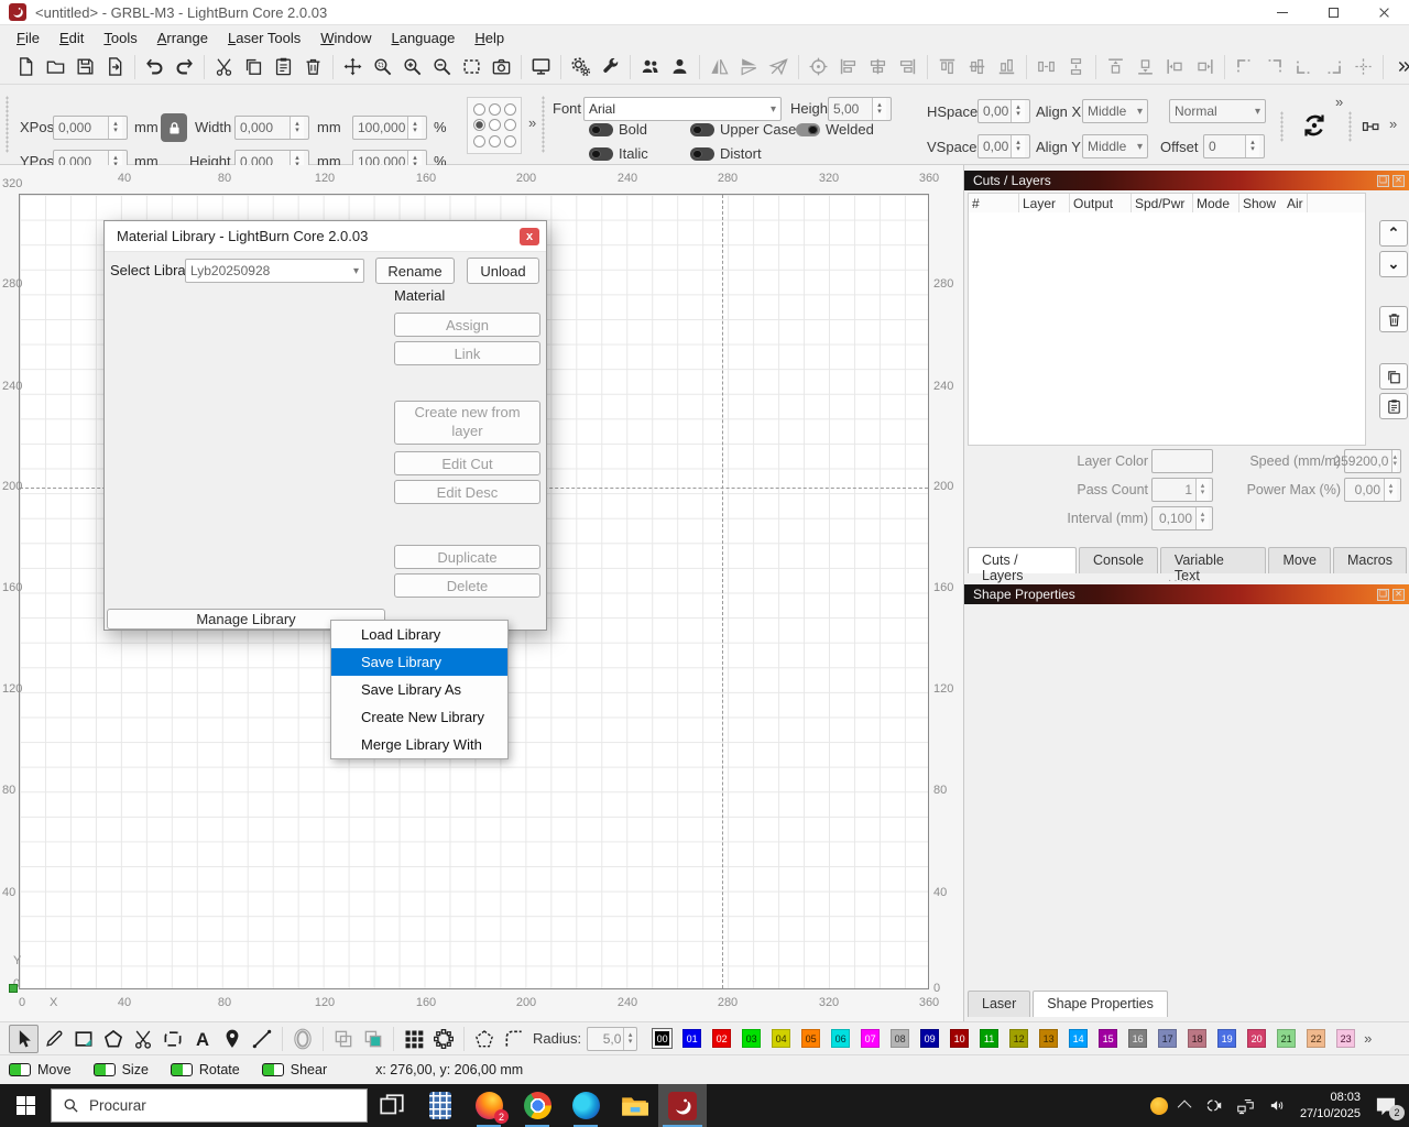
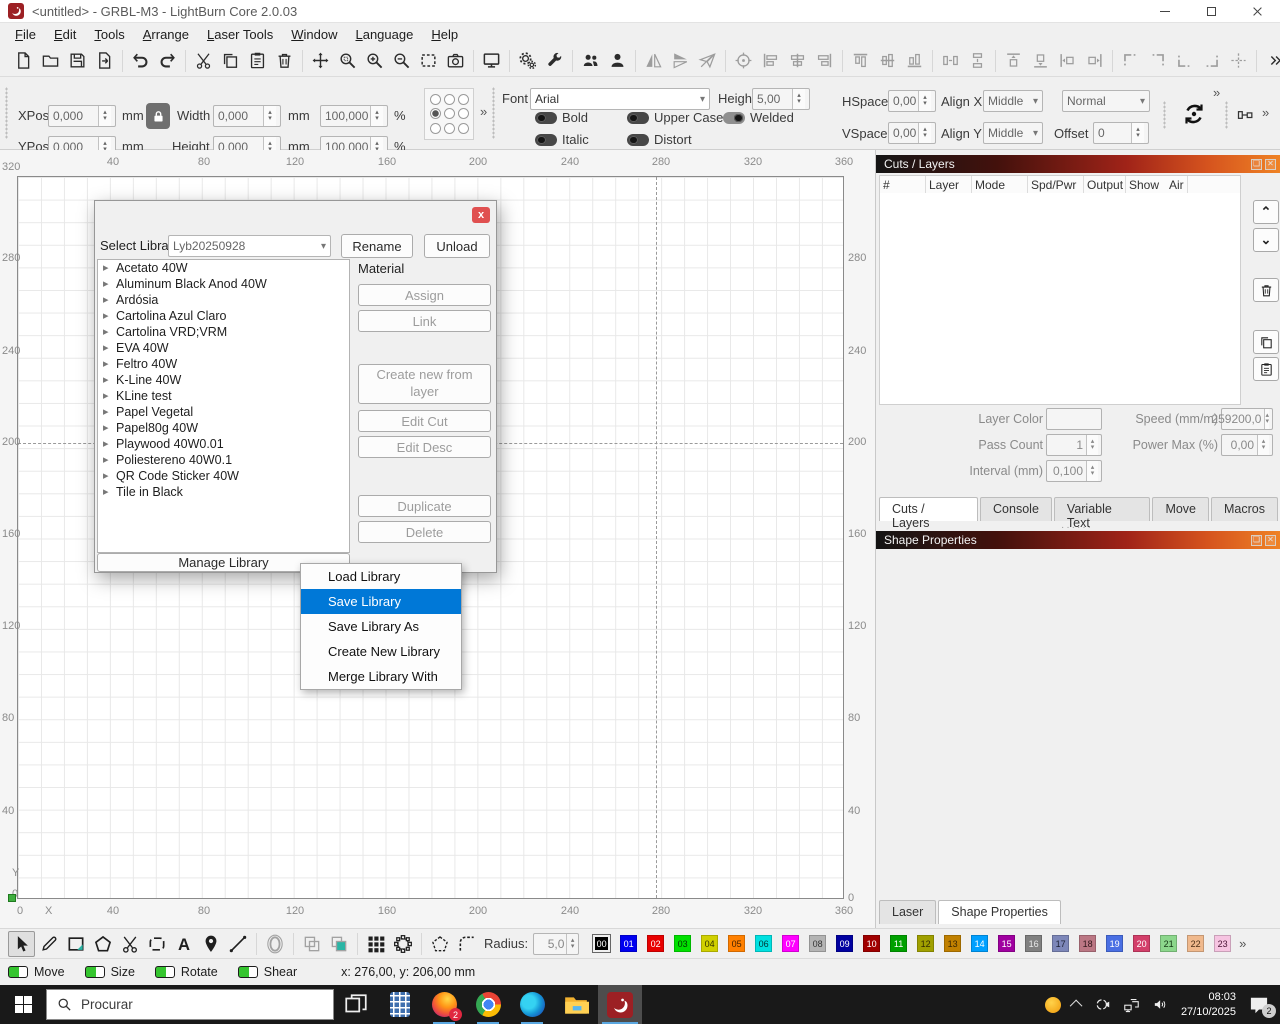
  <untitled> - GRBL-M3 - LightBurn Core 2.0.03
  File
  Edit
  Tools
  Arrange
  Laser Tools
  Window
  Language
  Help
  XPos
  0,000
  mm
  YPos
  0,000
  mm
  Width
  0,000
  mm
  Height
  0,000
  mm
  100,000
  %
  100,000
  %
  »
  Font
  Arial
  Heigh
  5,00
  Bold
  Italic
  Upper Case
  Distort
  Welded
  HSpace
  0,00
  VSpace
  0,00
  Align X
  Middle
  Align Y
  Middle
  Normal
  Offset
  0
  »
  »
  40
  80
  120
  160
  200
  240
  280
  320
  360
  0
  40
  80
  120
  160
  200
  240
  280
  320
  360
  320
  280
  240
  200
  160
  120
  80
  40
  280
  240
  200
  160
  120
  80
  40
  0
  Y
  X
- Material Library - LightBurn Core 2.0.03
  x
  Select Libra
  Lyb20250928
  Rename
  Unload
+ Acetato 40W
+ Aluminum Black Anod 40W
+ Ardósia
+ Cartolina Azul Claro
+ Cartolina VRD;VRM
+ EVA 40W
+ Feltro 40W
+ K-Line 40W
+ KLine test
+ Papel Vegetal
+ Papel80g 40W
+ Playwood 40W0.01
+ Poliestereno 40W0.1
+ QR Code Sticker 40W
+ Tile in Black
  Material
  Assign
  Link
  Create new from layer
  Edit Cut
  Edit Desc
  Duplicate
  Delete
  Manage Library
  Load Library
  Save Library
  Save Library As
  Create New Library
  Merge Library With
  Cuts / Layers
  ❏
  ✕
  #
  Layer
- Output
+ Mode
  Spd/Pwr
- Mode
+ Output
  Show
  Air
  ⌃
  ⌄
  Layer Color
  Speed (mm/m)
  259200,0
  Pass Count
  1
  Power Max (%)
  0,00
  Interval (mm)
  0,100
  Cuts / Layers
  Console
  Variable Text
  Move
  Macros
  ······
  Shape Properties
  ❏
  ✕
  Laser
  Shape Properties
  Radius:
  5,0
  00
  01
  02
  03
  04
  05
  06
  07
  08
  09
  10
  11
  12
  13
  14
  15
  16
  17
  18
  19
  20
  21
  22
  23
  »
  Move
  Size
  Rotate
  Shear
  x: 276,00, y: 206,00 mm
  Procurar
  2
  08:03
  27/10/2025
  2
